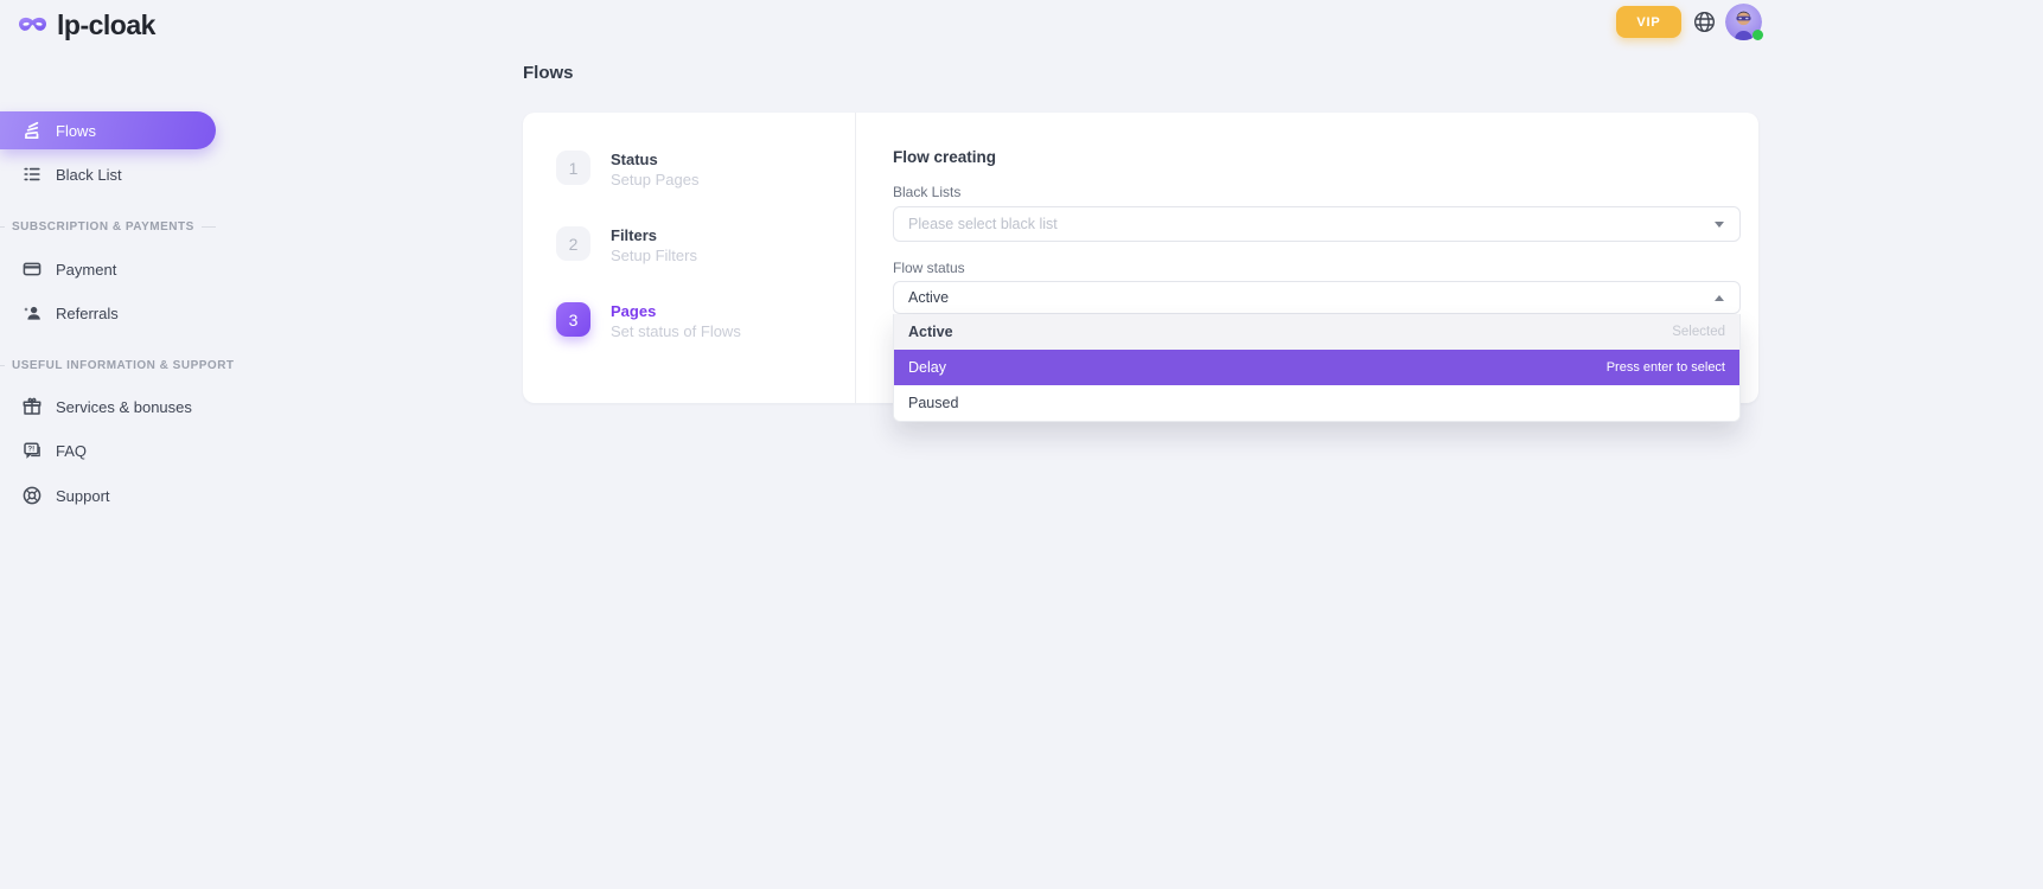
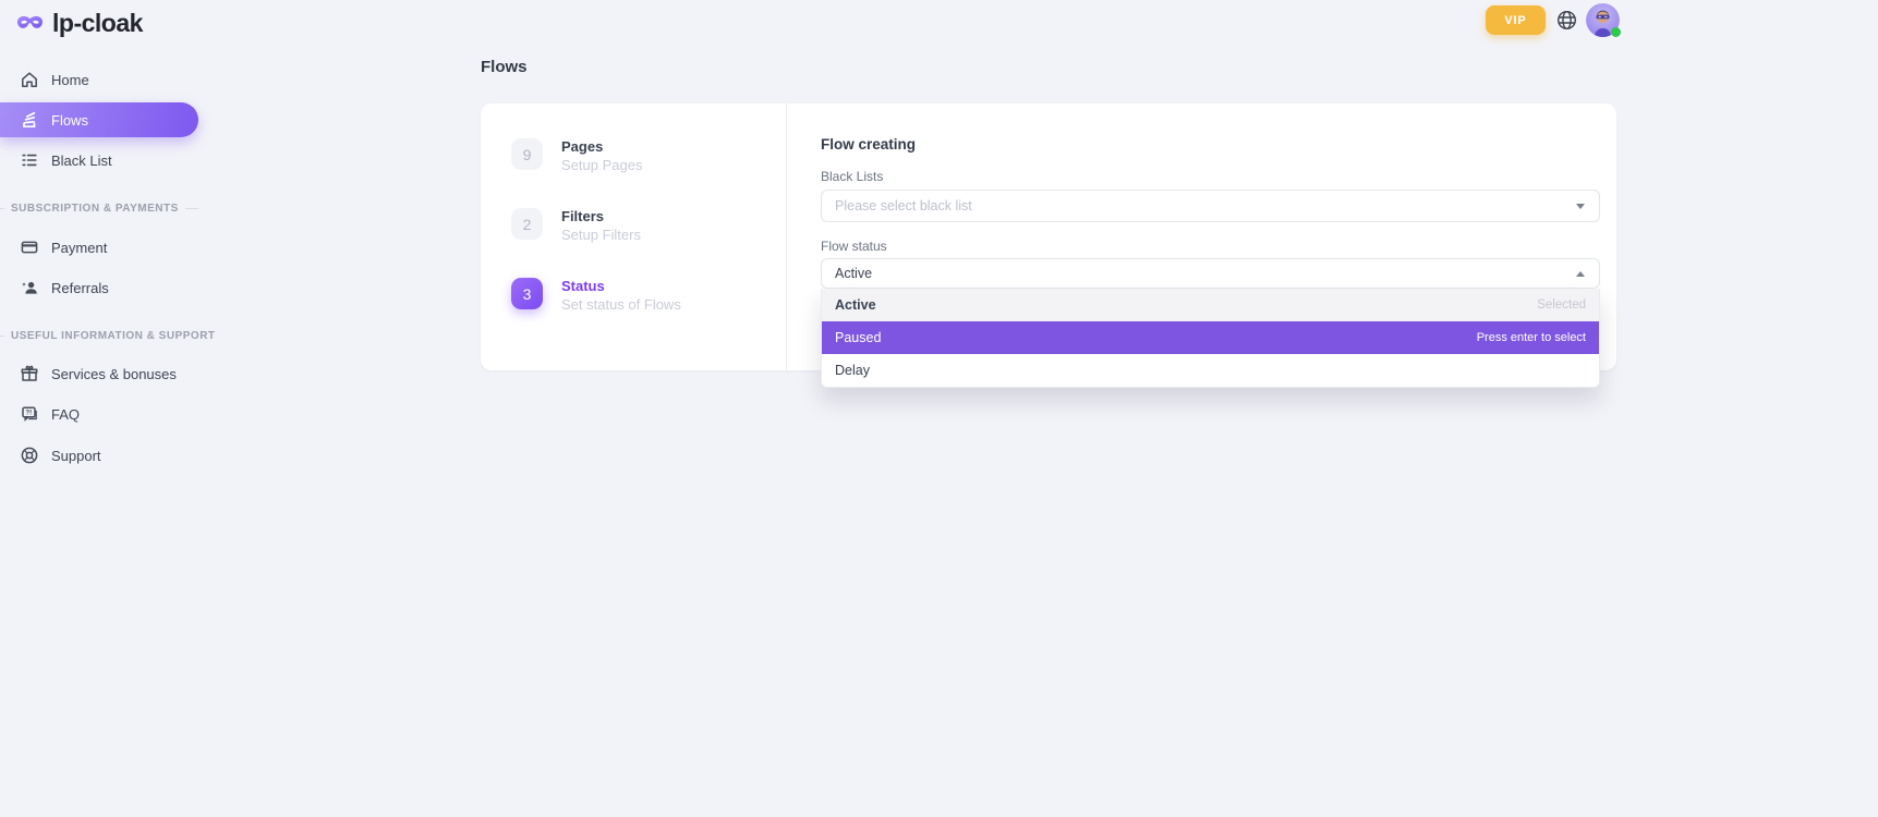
  lp-cloak
  VIP
+ Home
  Flows
  Black List
  SUBSCRIPTION & PAYMENTS
  Payment
  Referrals
  USEFUL INFORMATION & SUPPORT
  Services & bonuses
  FAQ
  Support
  Flows
- 1
+ 9
- Status
+ Pages
  Setup Pages
  2
  Filters
  Setup Filters
  3
- Pages
+ Status
  Set status of Flows
  Flow creating
  Black Lists
  Please select black list
  Flow status
  Active
  Active
  Selected
- Delay
+ Paused
  Press enter to select
- Paused
+ Delay
